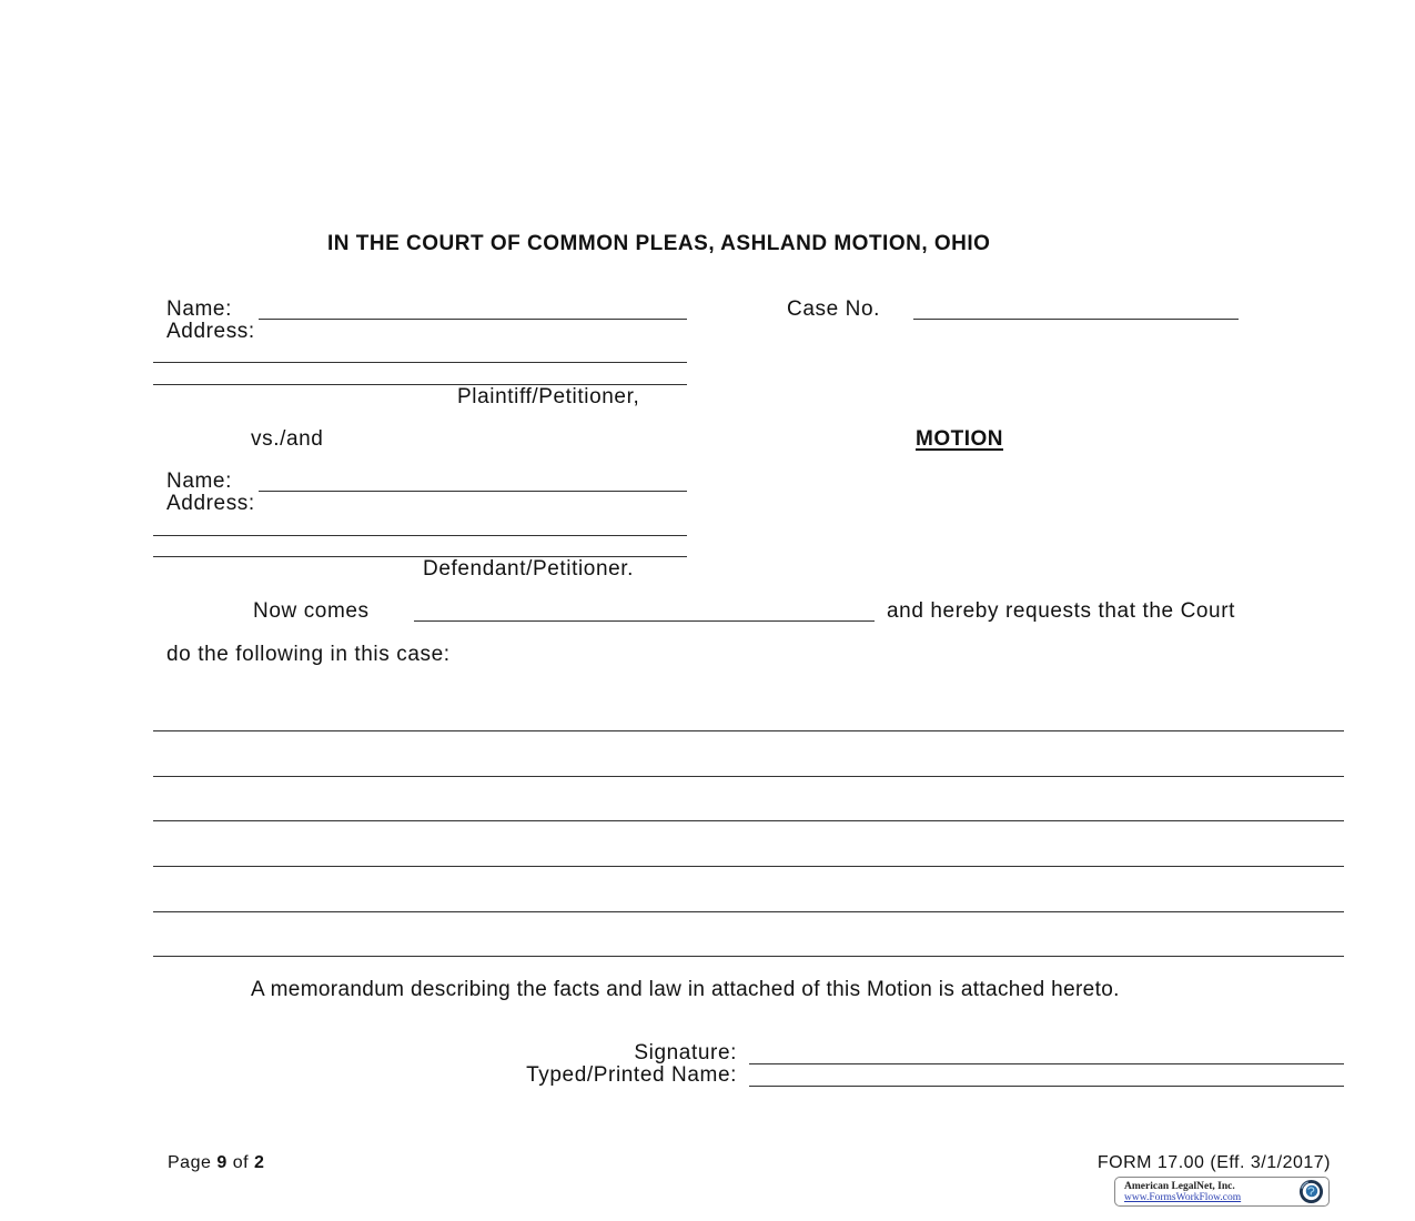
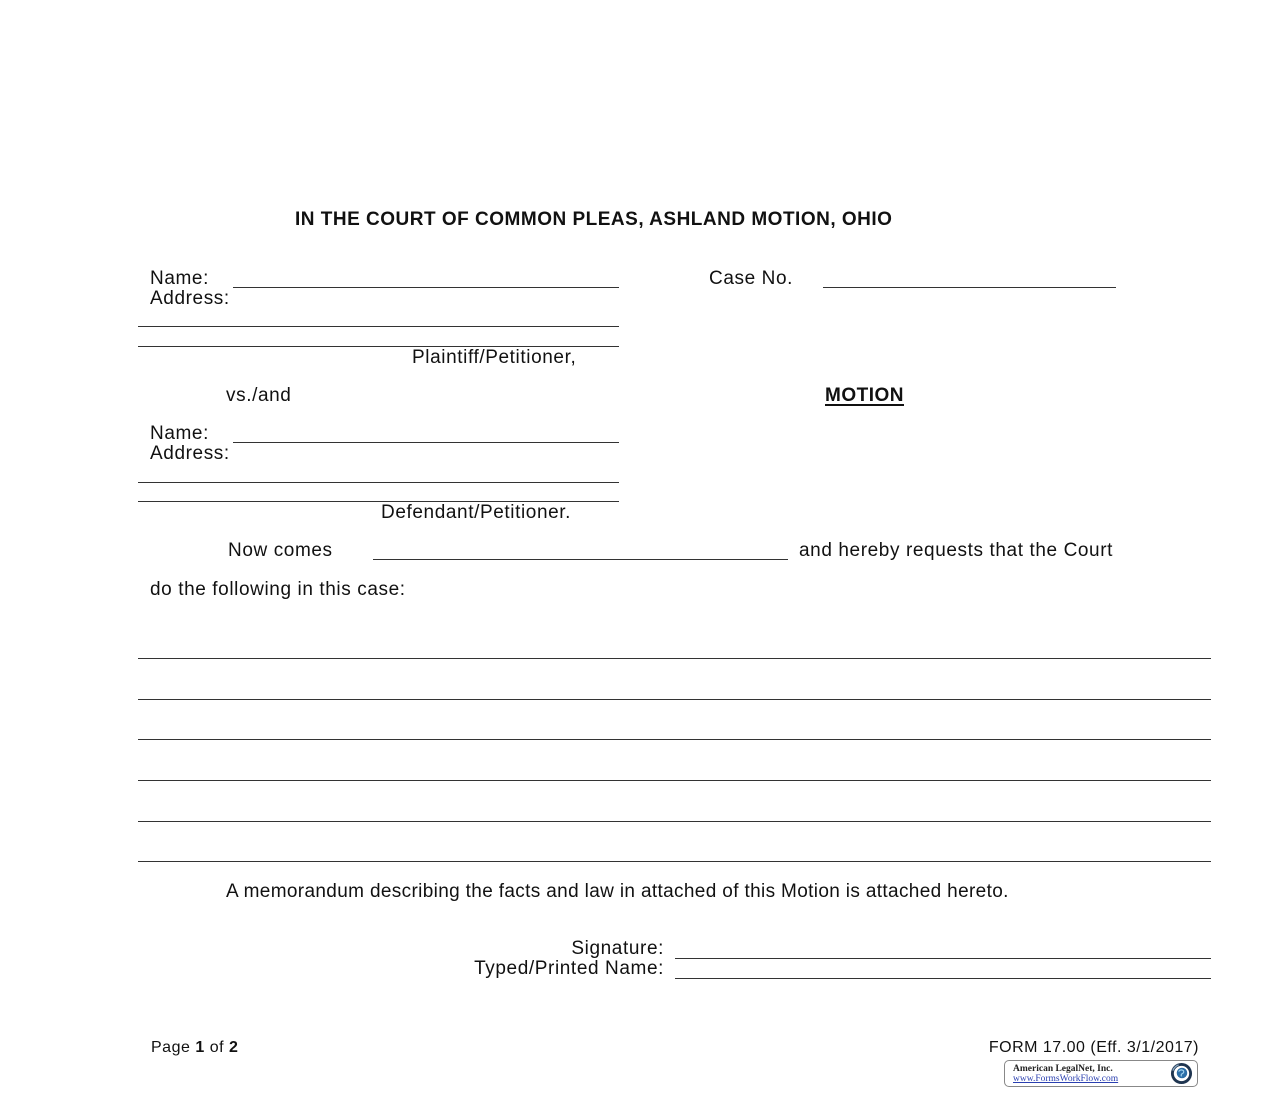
  IN THE COURT OF COMMON PLEAS, ASHLAND MOTION, OHIO
  Name:
  Address:
  Plaintiff/Petitioner,
  Case No.
  vs./and
  MOTION
  Name:
  Address:
  Defendant/Petitioner.
  Now comes
  and hereby requests that the Court
  do the following in this case:
  A memorandum describing the facts and law in attached of this Motion is attached hereto.
  Signature:
  Typed/Printed Name:
- Page 9 of 2
+ Page 1 of 2
  FORM 17.00 (Eff. 3/1/2017)
  American LegalNet, Inc.
  www.FormsWorkFlow.com
